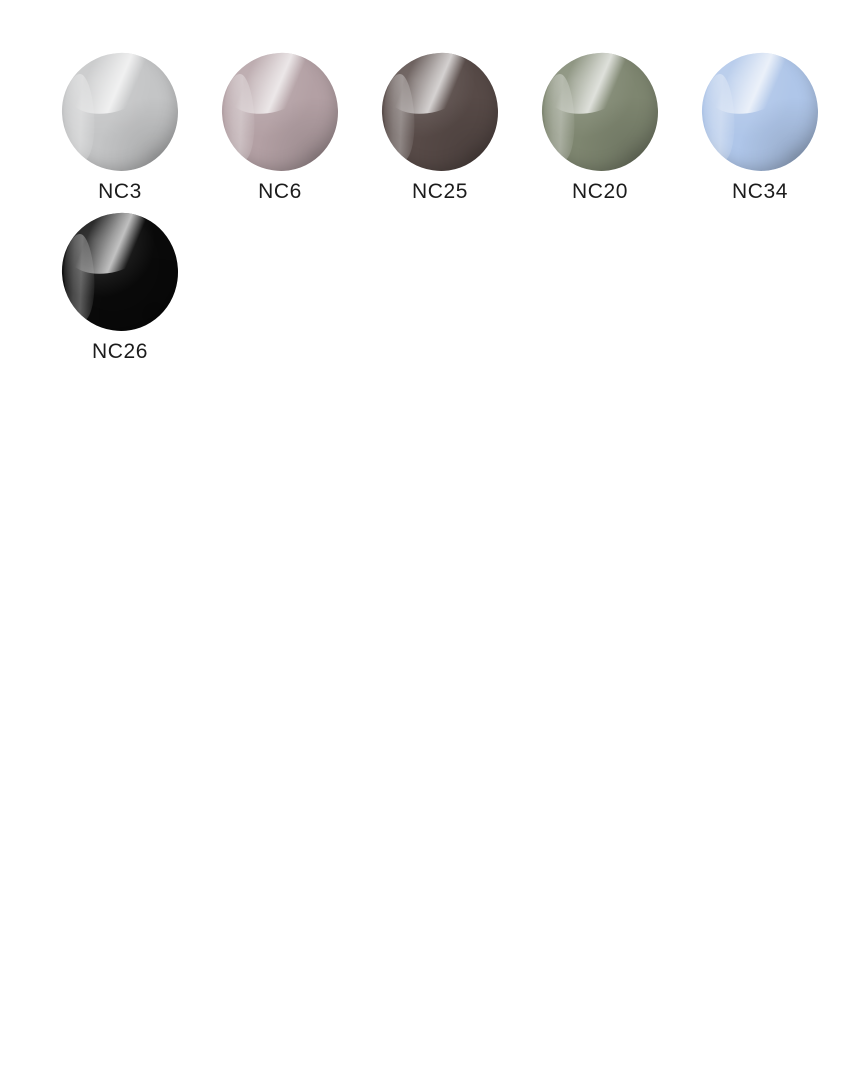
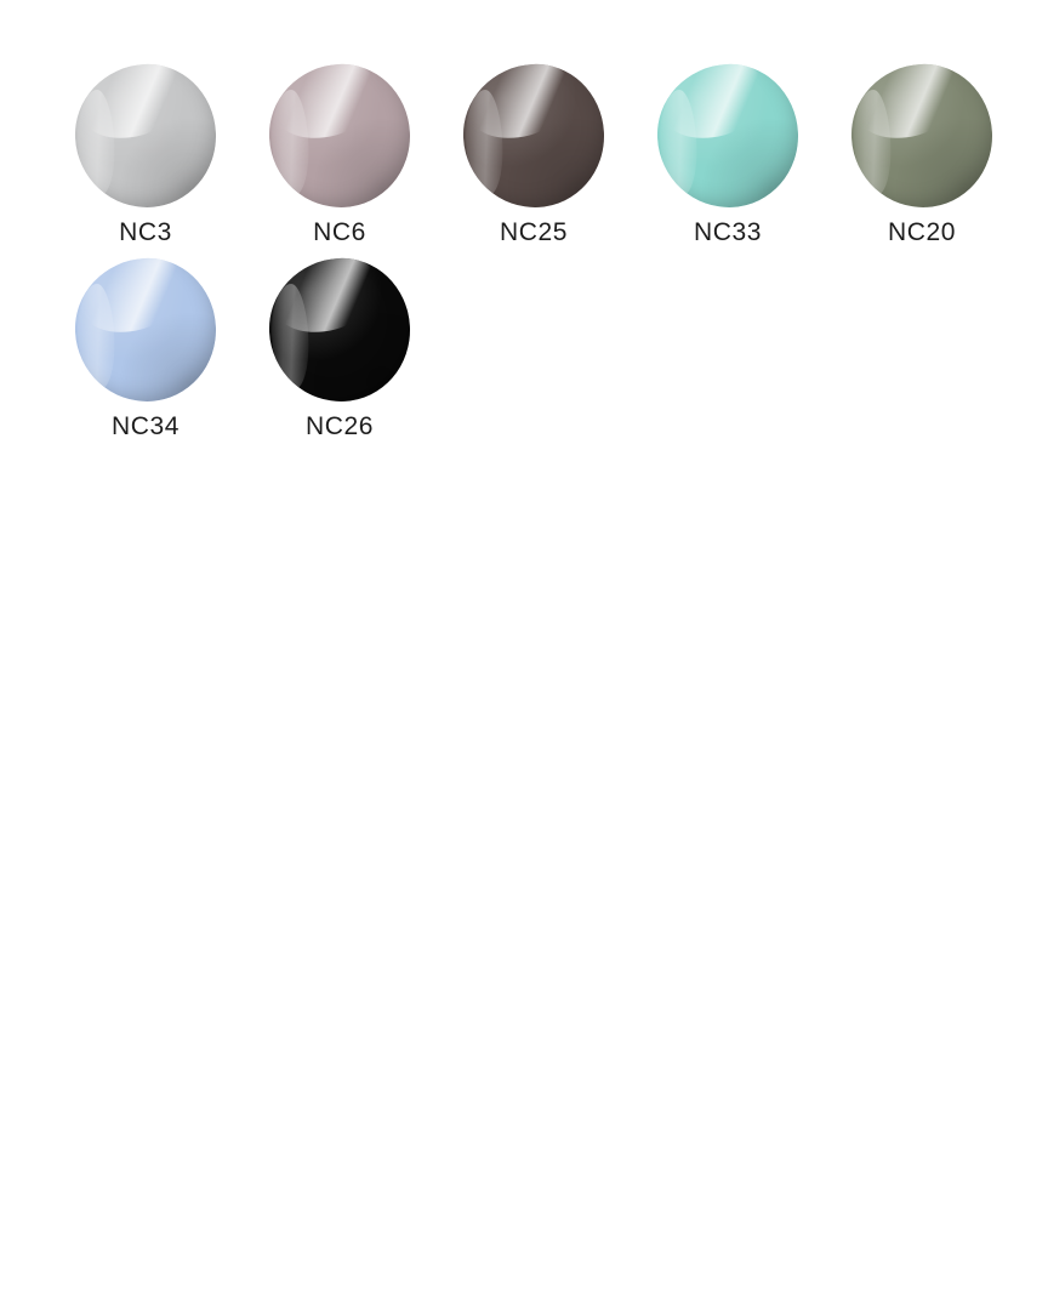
  NC3
  NC6
  NC25
+ NC33
  NC20
  NC34
  NC26
